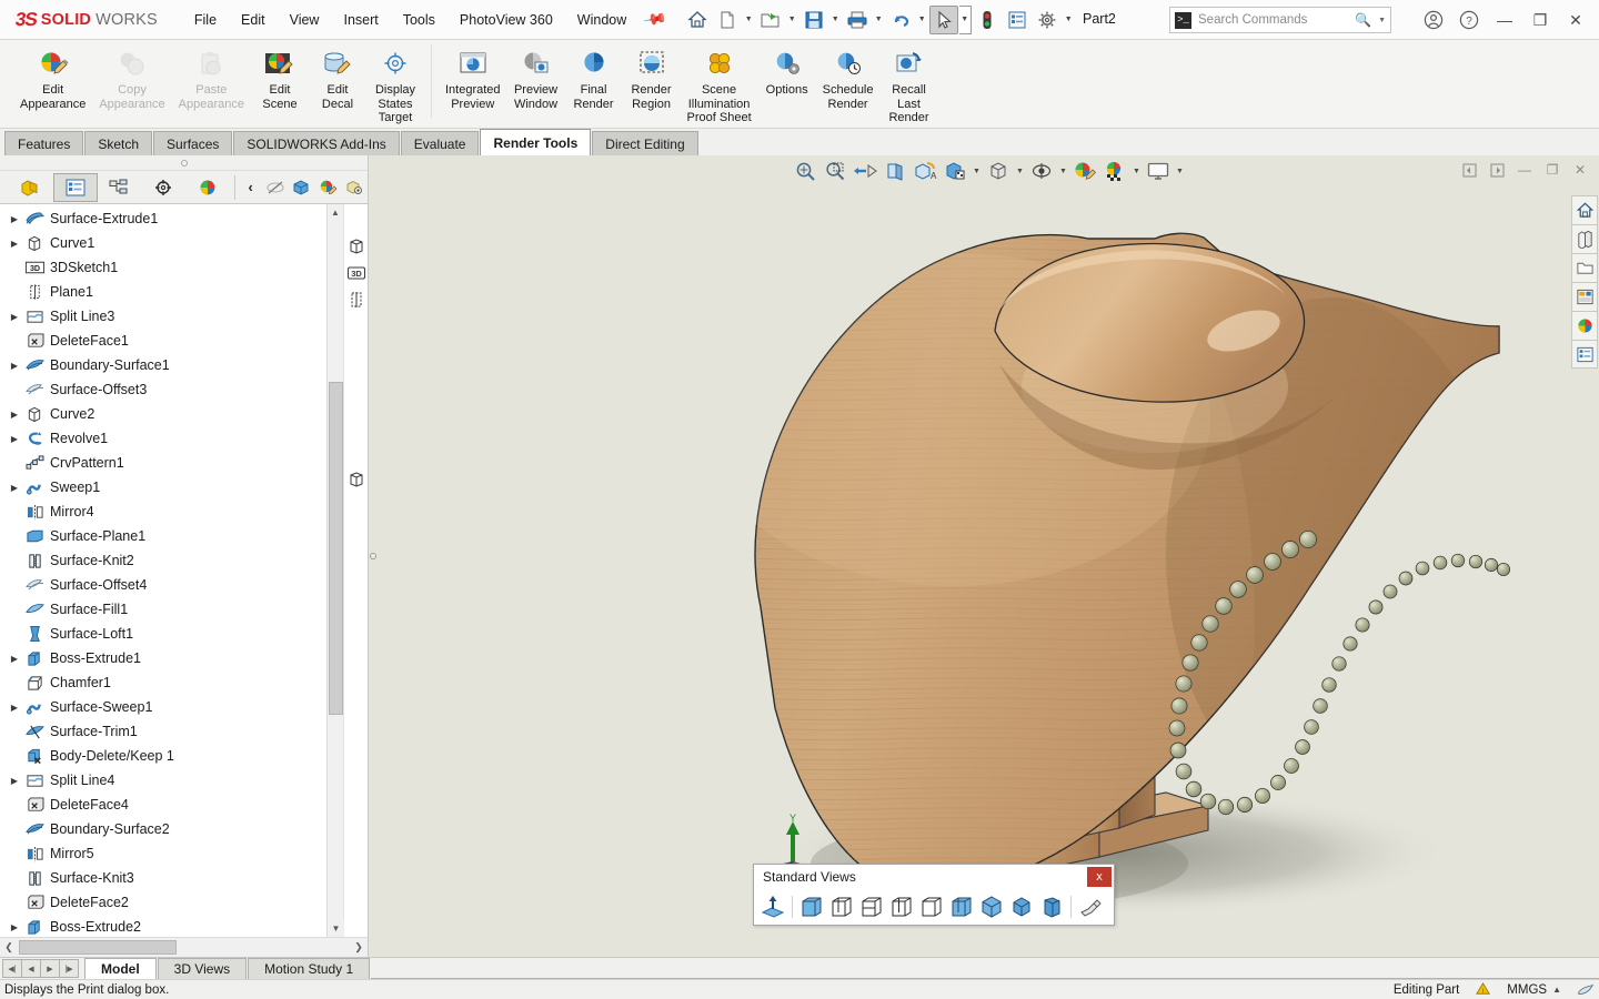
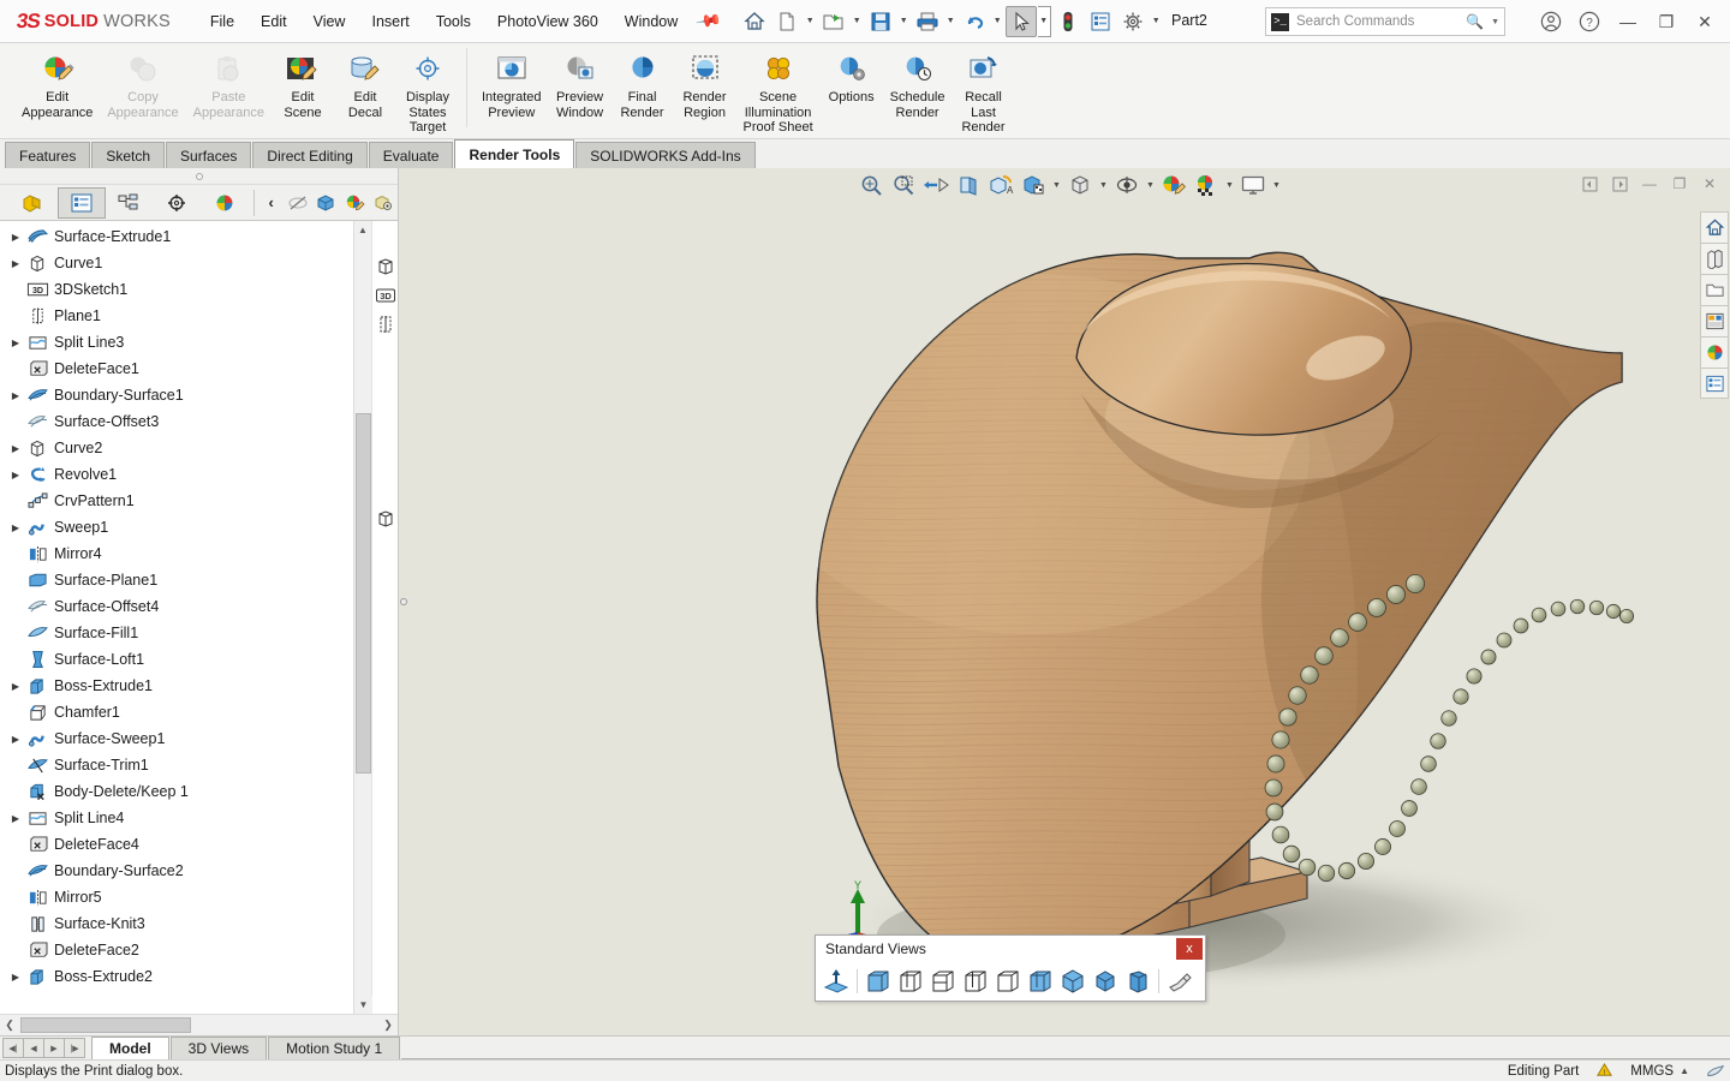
  SOLID
  WORKS
  File
  Edit
  View
  Insert
  Tools
  PhotoView 360
  Window
  Part2
  >_
  Search Commands
  🔍
  ?
  —
  ❐
  ✕
  Edit
  Appearance
  Copy
  Appearance
  Paste
  Appearance
  Edit
  Scene
  Edit
  Decal
  Display
  States
  Target
  Integrated
  Preview
  Preview
  Window
  Final
  Render
  Render
  Region
  Scene
  Illumination
  Proof Sheet
  Options
  Schedule
  Render
  Recall
  Last
  Render
  Features
  Sketch
  Surfaces
- SOLIDWORKS Add-Ins
+ Direct Editing
  Evaluate
  Render Tools
- Direct Editing
+ SOLIDWORKS Add-Ins
  ‹
  ▶
  Surface-Extrude1
  ▶
  Curve1
  3D
  3DSketch1
  Plane1
  ▶
  Split Line3
  DeleteFace1
  ▶
  Boundary-Surface1
  Surface-Offset3
  ▶
  Curve2
  ▶
  Revolve1
  CrvPattern1
  ▶
  Sweep1
  Mirror4
  Surface-Plane1
- Surface-Knit2
  Surface-Offset4
  Surface-Fill1
  Surface-Loft1
  ▶
  Boss-Extrude1
  Chamfer1
  ▶
  Surface-Sweep1
  Surface-Trim1
  Body-Delete/Keep 1
  ▶
  Split Line4
  DeleteFace4
  Boundary-Surface2
  Mirror5
  Surface-Knit3
  DeleteFace2
  ▶
  Boss-Extrude2
  ▲
  ▼
  3D
  ❮
  ❯
  A
  —
  ❐
  ✕
  Y
  Standard Views
  x
  Model
  3D Views
  Motion Study 1
  Displays the Print dialog box.
  Editing Part
  MMGS
  ▲
